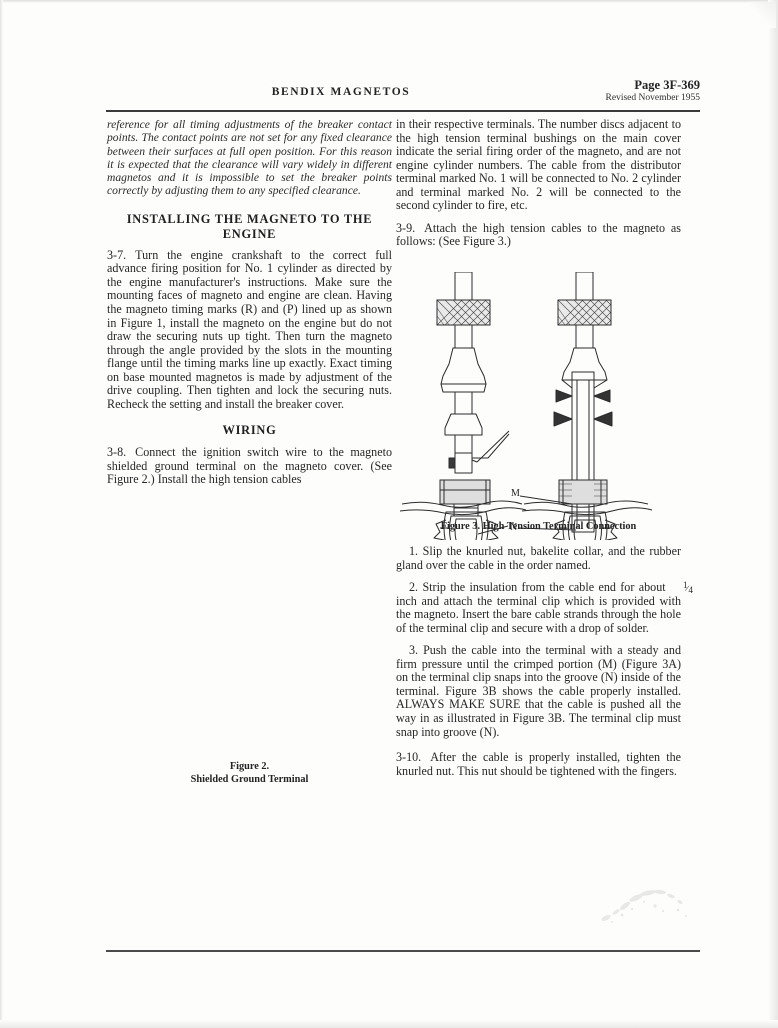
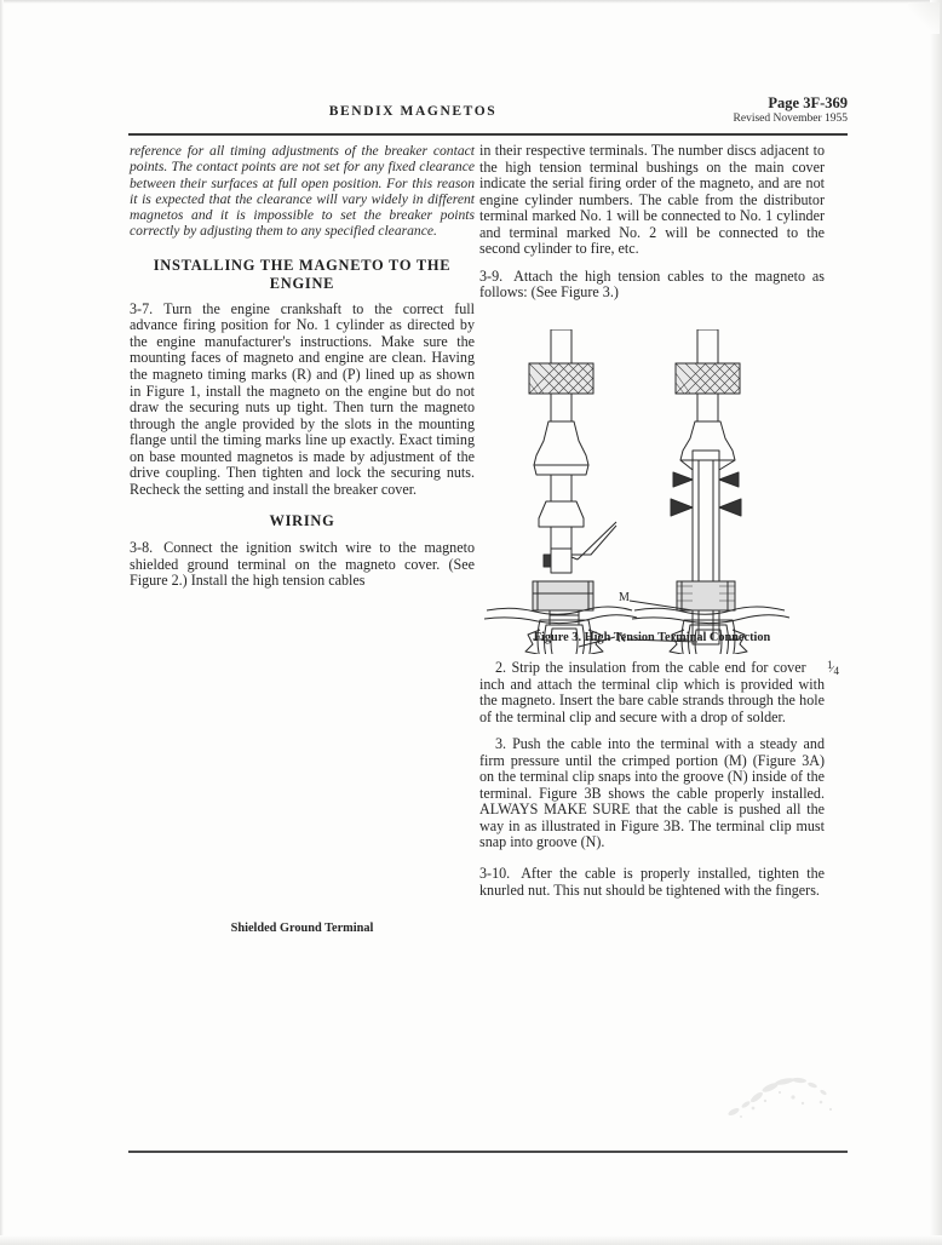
  BENDIX MAGNETOS
  Page 3F-369
  Revised November 1955
  reference for all timing adjustments of the breaker contact points. The contact points are not set for any fixed clearance between their surfaces at full open position. For this reason it is expected that the clearance will vary widely in different magnetos and it is impossible to set the breaker points correctly by adjusting them to any specified clearance.
  INSTALLING THE MAGNETO TO THE ENGINE
  3-7. Turn the engine crankshaft to the correct full advance firing position for No. 1 cylinder as directed by the engine manufacturer's instructions. Make sure the mounting faces of magneto and engine are clean. Having the magneto timing marks (R) and (P) lined up as shown in Figure 1, install the magneto on the engine but do not draw the securing nuts up tight. Then turn the magneto through the angle provided by the slots in the mounting flange until the timing marks line up exactly. Exact timing on base mounted magnetos is made by adjustment of the drive coupling. Then tighten and lock the securing nuts. Recheck the setting and install the breaker cover.
  WIRING
  3-8. Connect the ignition switch wire to the magneto shielded ground terminal on the magneto cover. (See Figure 2.) Install the high tension cables
- in their respective terminals. The number discs adjacent to the high tension terminal bushings on the main cover indicate the serial firing order of the magneto, and are not engine cylinder numbers. The cable from the distributor terminal marked No. 1 will be connected to No. 2 cylinder and terminal marked No. 2 will be connected to the second cylinder to fire, etc.
+ in their respective terminals. The number discs adjacent to the high tension terminal bushings on the main cover indicate the serial firing order of the magneto, and are not engine cylinder numbers. The cable from the distributor terminal marked No. 1 will be connected to No. 1 cylinder and terminal marked No. 2 will be connected to the second cylinder to fire, etc.
  3-9. Attach the high tension cables to the magneto as follows: (See Figure 3.)
  M
  N
  Figure 3. High Tension Terminal Connection
- 1. Slip the knurled nut, bakelite collar, and the rubber gland over the cable in the order named.
- 2. Strip the insulation from the cable end for about
+ 2. Strip the insulation from the cable end for cover
  1
  4
  inch and attach the terminal clip which is provided with the magneto. Insert the bare cable strands through the hole of the terminal clip and secure with a drop of solder.
  3. Push the cable into the terminal with a steady and firm pressure until the crimped portion (M) (Figure 3A) on the terminal clip snaps into the groove (N) inside of the terminal. Figure 3B shows the cable properly installed. ALWAYS MAKE SURE that the cable is pushed all the way in as illustrated in Figure 3B. The terminal clip must snap into groove (N).
  3-10. After the cable is properly installed, tighten the knurled nut. This nut should be tightened with the fingers.
- Figure 2.
  Shielded Ground Terminal
